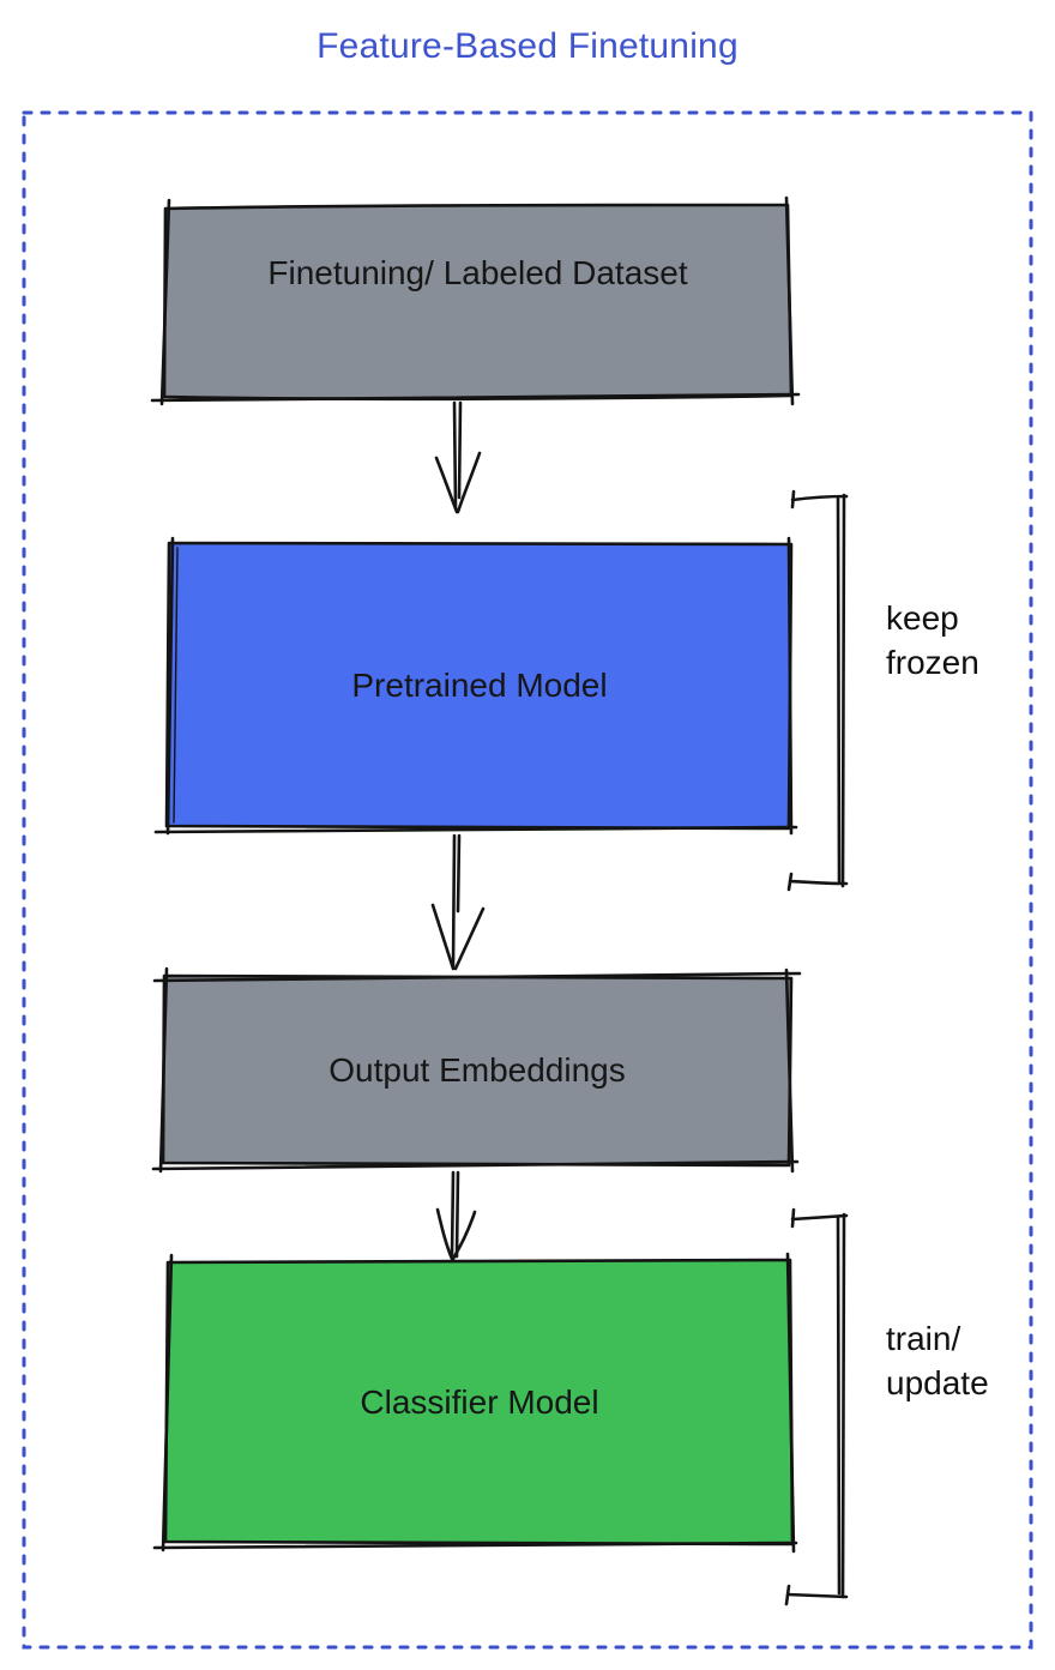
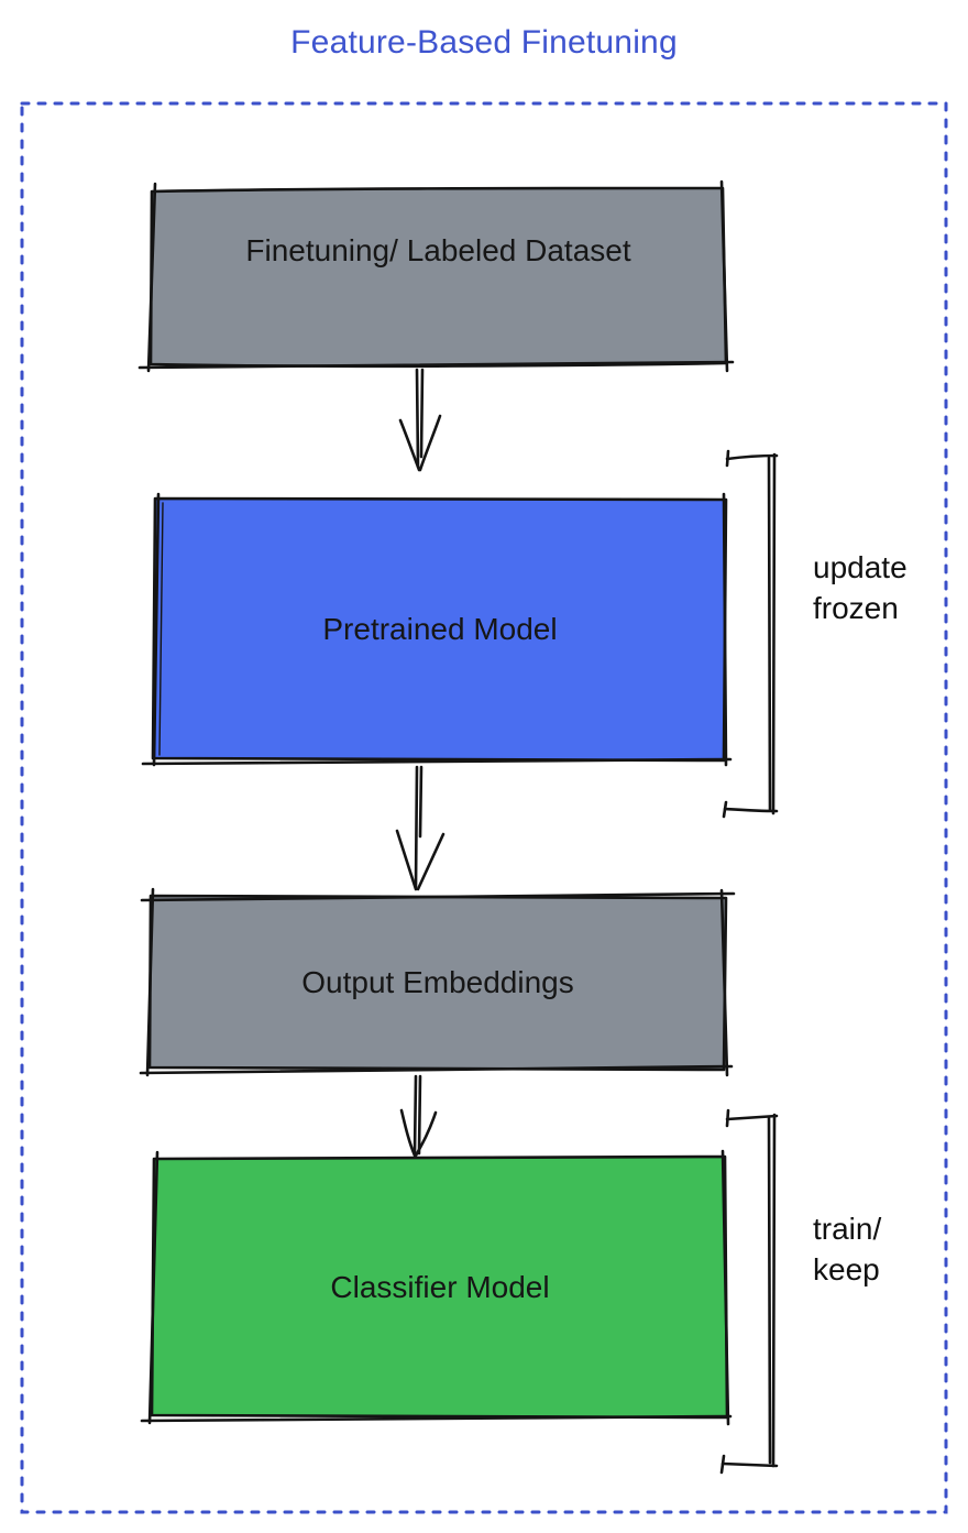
  Feature-Based Finetuning
  Finetuning/ Labeled Dataset
  Pretrained Model
  Output Embeddings
  Classifier Model
- keep
+ update
  frozen
  train/
- update
+ keep
